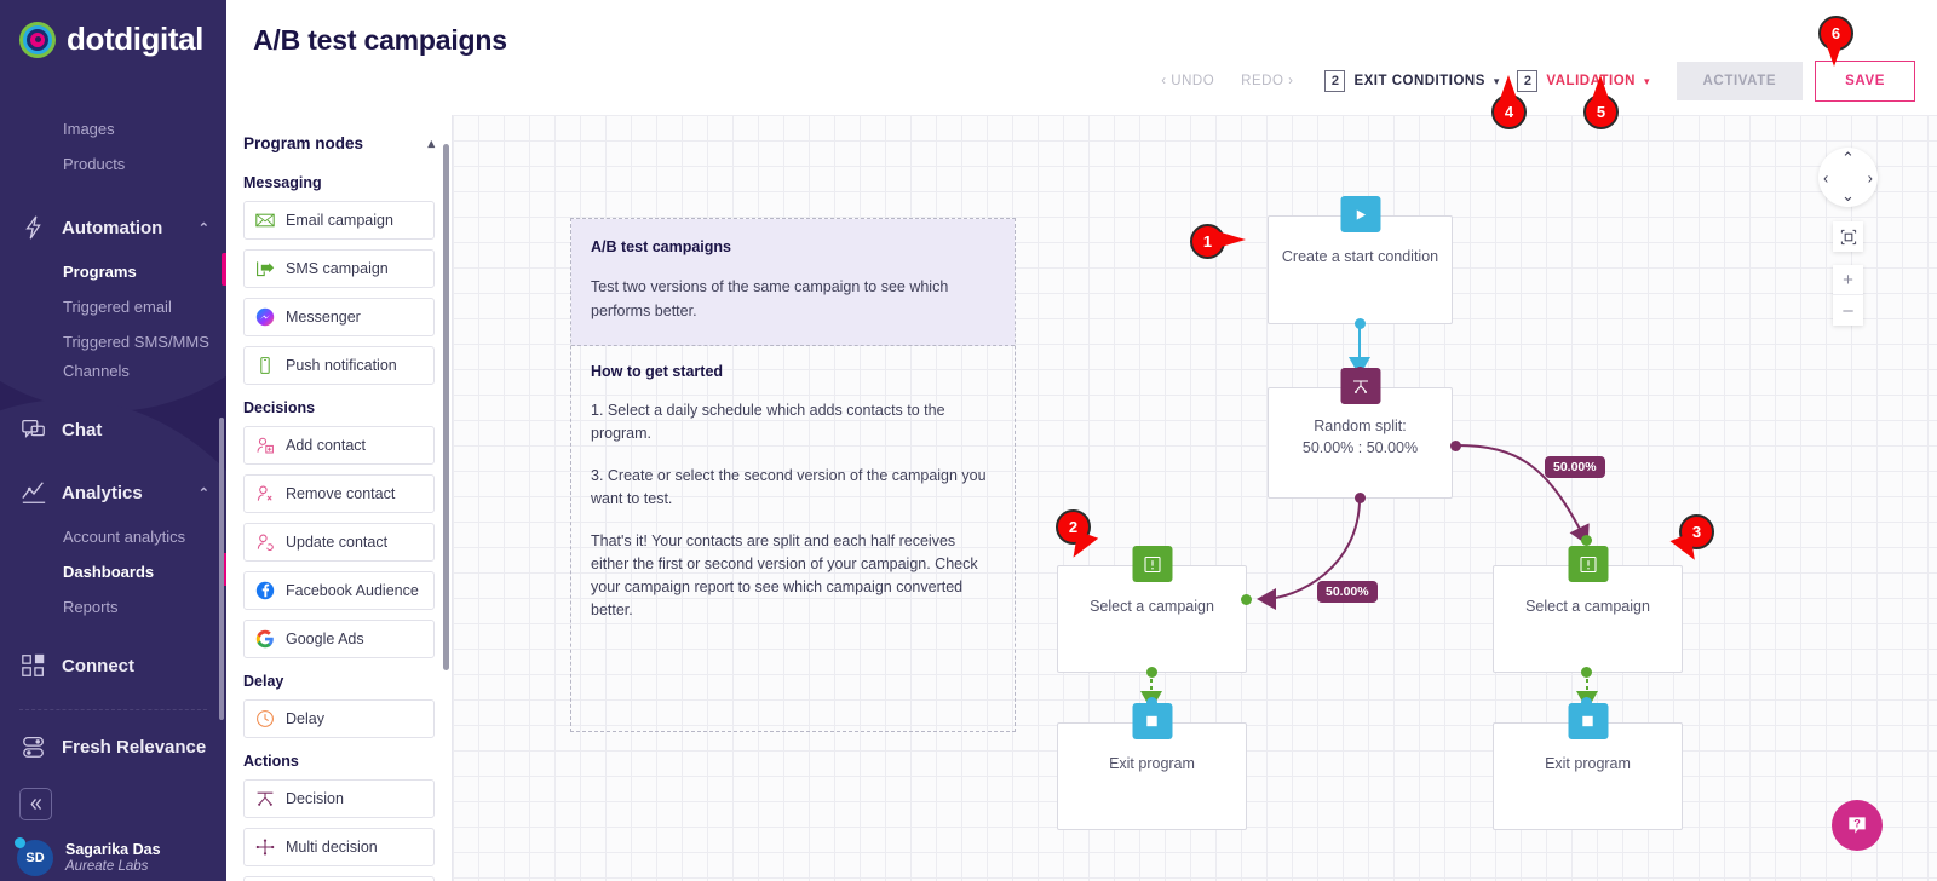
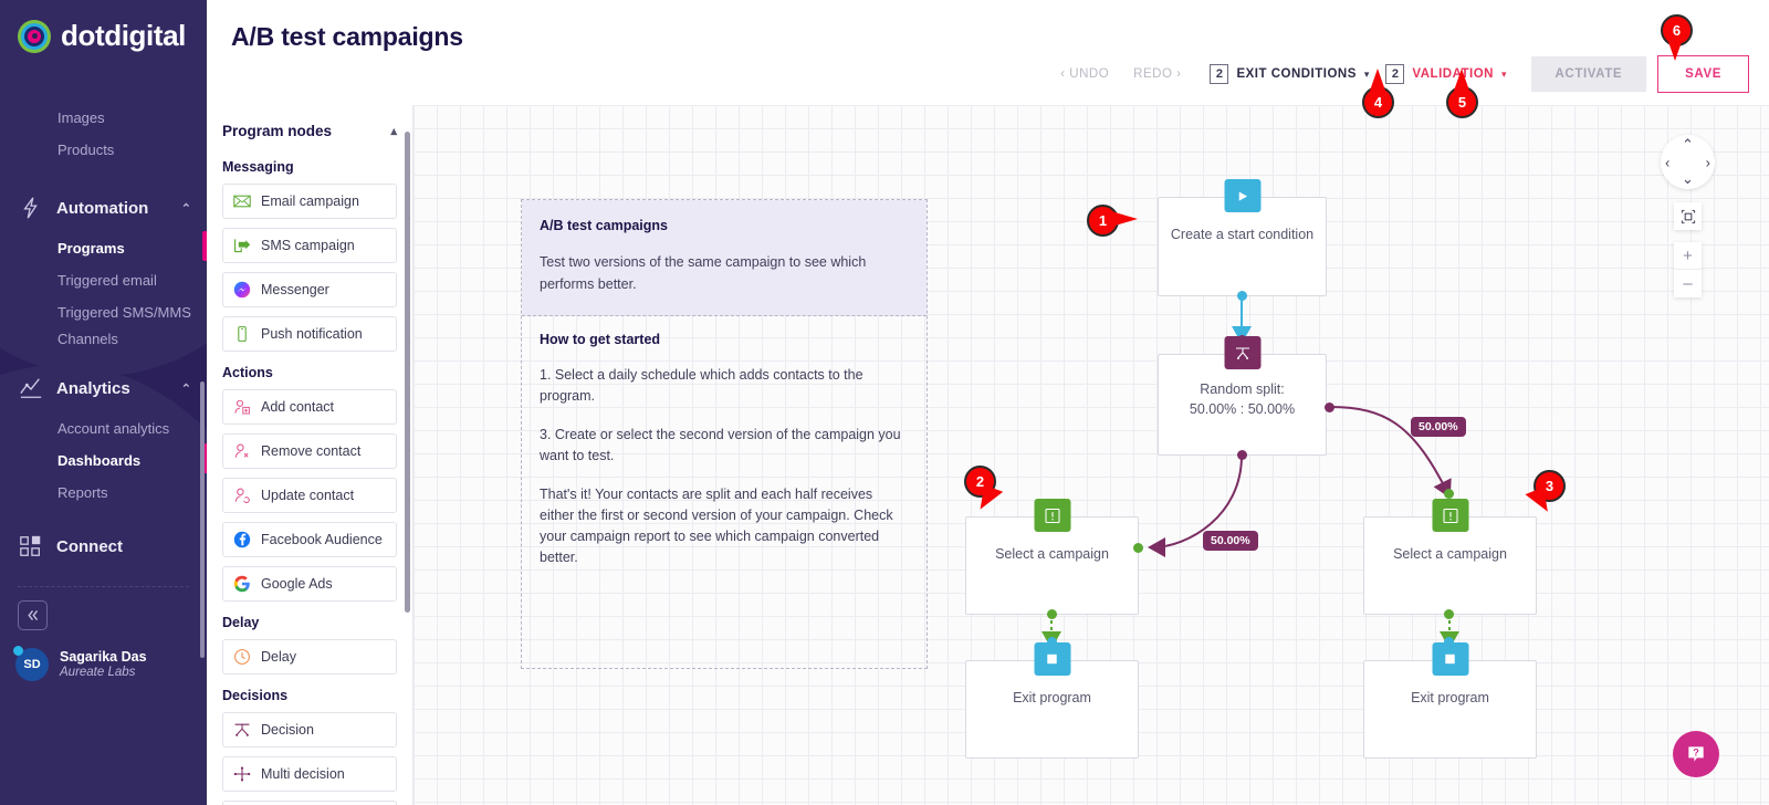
  dotdigital
  Images
  Products
  Automation
  ⌃
  Programs
  Triggered email
  Triggered SMS/MMS
  Channels
- Chat
  Analytics
  ⌃
  Account analytics
  Dashboards
  Reports
  Connect
- Fresh Relevance
  SD
  Sagarika Das
  Aureate Labs
  A/B test campaigns
  ‹ UNDO
  REDO ›
  2
  EXIT CONDITIONS
  ▾
  2
  VALIDATION
  ▾
  ACTIVATE
  SAVE
  6
  4
  5
  Program nodes
  ▴
  Messaging
  Email campaign
  SMS campaign
  Messenger
  Push notification
- Decisions
+ Actions
  Add contact
  Remove contact
  Update contact
  Facebook Audience
  Google Ads
  Delay
  Delay
- Actions
+ Decisions
  Decision
  Multi decision
  A/B test campaigns
  Test two versions of the same campaign to see which performs better.
  How to get started
  1. Select a daily schedule which adds contacts to the program.
  3. Create or select the second version of the campaign you want to test.
  That's it! Your contacts are split and each half receives either the first or second version of your campaign. Check your campaign report to see which campaign converted better.
  Create a start condition
  Random split:
  50.00% : 50.00%
  50.00%
  50.00%
  Select a campaign
  Exit program
  Select a campaign
  Exit program
  1
  2
  3
  ⌃
  ⌄
  ‹
  ›
  +
  –
  ?
